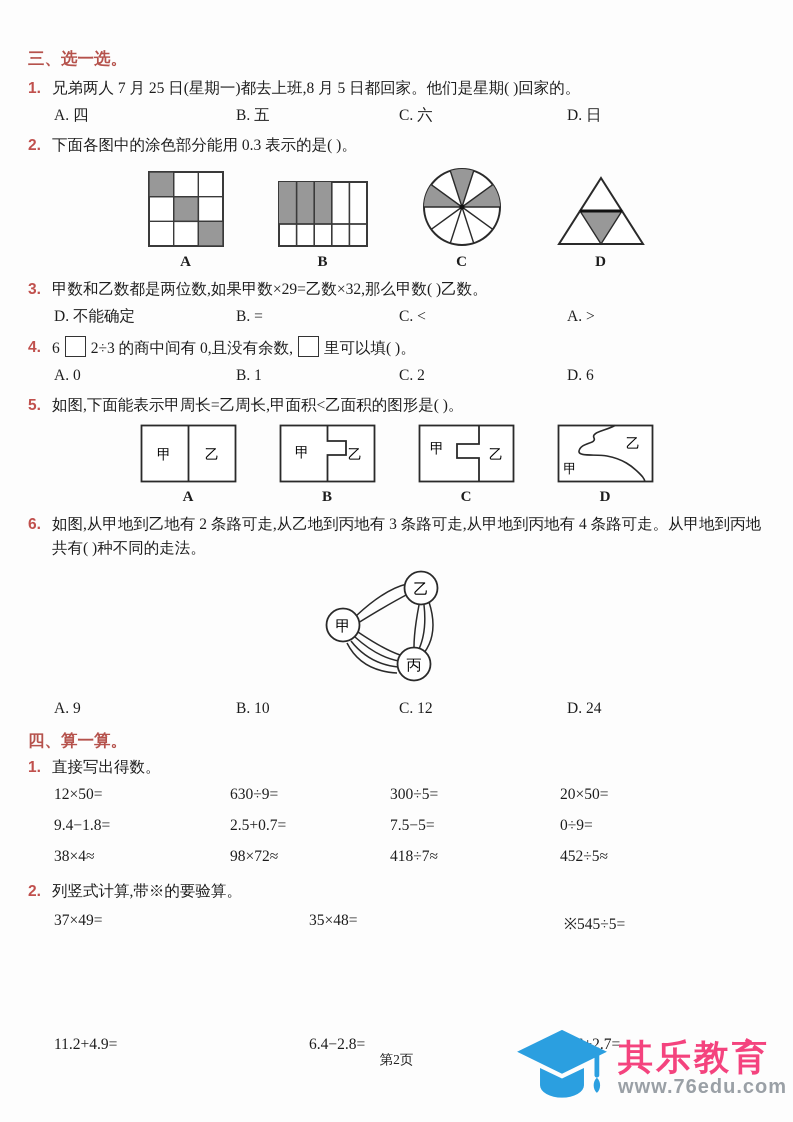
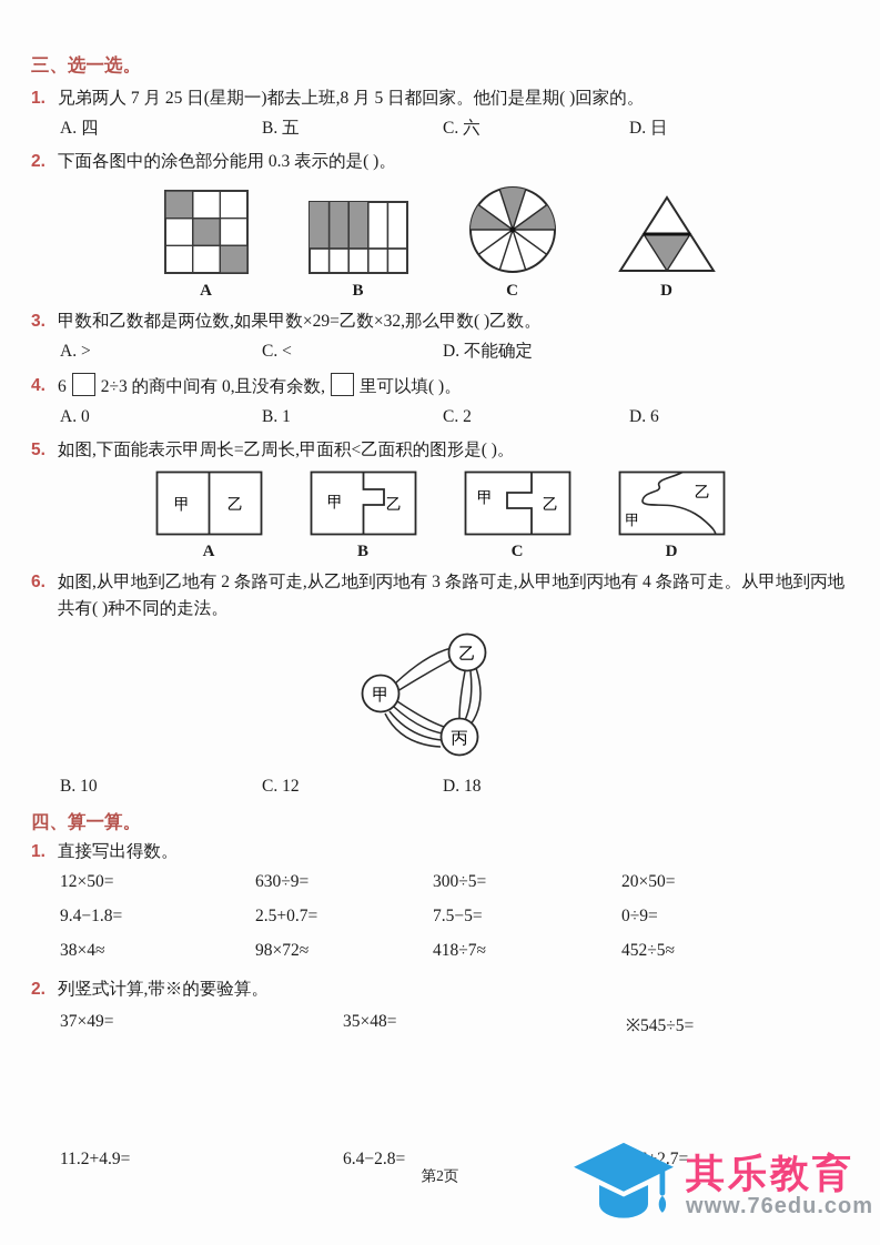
  三、选一选。
  1.
  兄弟两人 7 月 25 日(星期一)都去上班,8 月 5 日都回家。他们是星期( )回家的。
  A. 四
  B. 五
  C. 六
  D. 日
  2.
  下面各图中的涂色部分能用 0.3 表示的是( )。
  A
  B
  C
  D
  3.
  甲数和乙数都是两位数,如果甲数×29=乙数×32,那么甲数( )乙数。
- D. 不能确定
+ A. >
- B. =
  C. <
- A. >
+ D. 不能确定
  4.
  6 2÷3 的商中间有 0,且没有余数, 里可以填( )。
  A. 0
  B. 1
  C. 2
  D. 6
  5.
  如图,下面能表示甲周长=乙周长,甲面积<乙面积的图形是( )。
  甲
  乙
  A
  甲
  乙
  B
  甲
  乙
  C
  甲
  乙
  D
  6.
  如图,从甲地到乙地有 2 条路可走,从乙地到丙地有 3 条路可走,从甲地到丙地有 4 条路可走。从甲地到丙地共有( )种不同的走法。
  甲
  乙
  丙
- A. 9
  B. 10
  C. 12
- D. 24
+ D. 18
  四、算一算。
  1.
  直接写出得数。
  12×50=
  630÷9=
  300÷5=
  20×50=
  9.4−1.8=
  2.5+0.7=
  7.5−5=
  0÷9=
  38×4≈
  98×72≈
  418÷7≈
  452÷5≈
  2.
  列竖式计算,带※的要验算。
  37×49=
  35×48=
  ※545÷5=
  11.2+4.9=
  6.4−2.8=
  第2页
  其乐教育
  www.76edu.com
